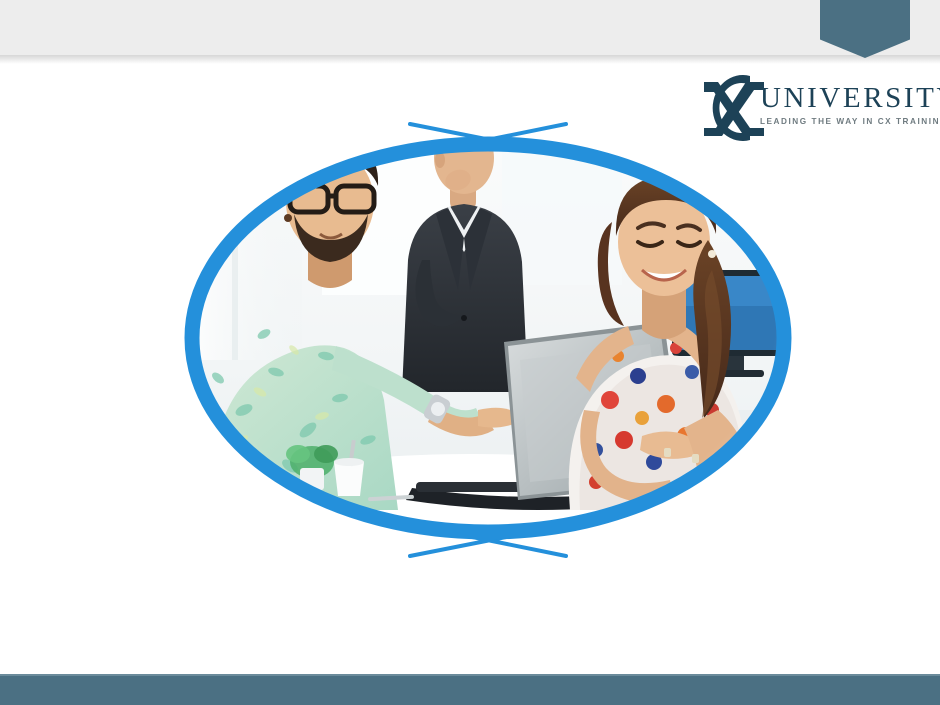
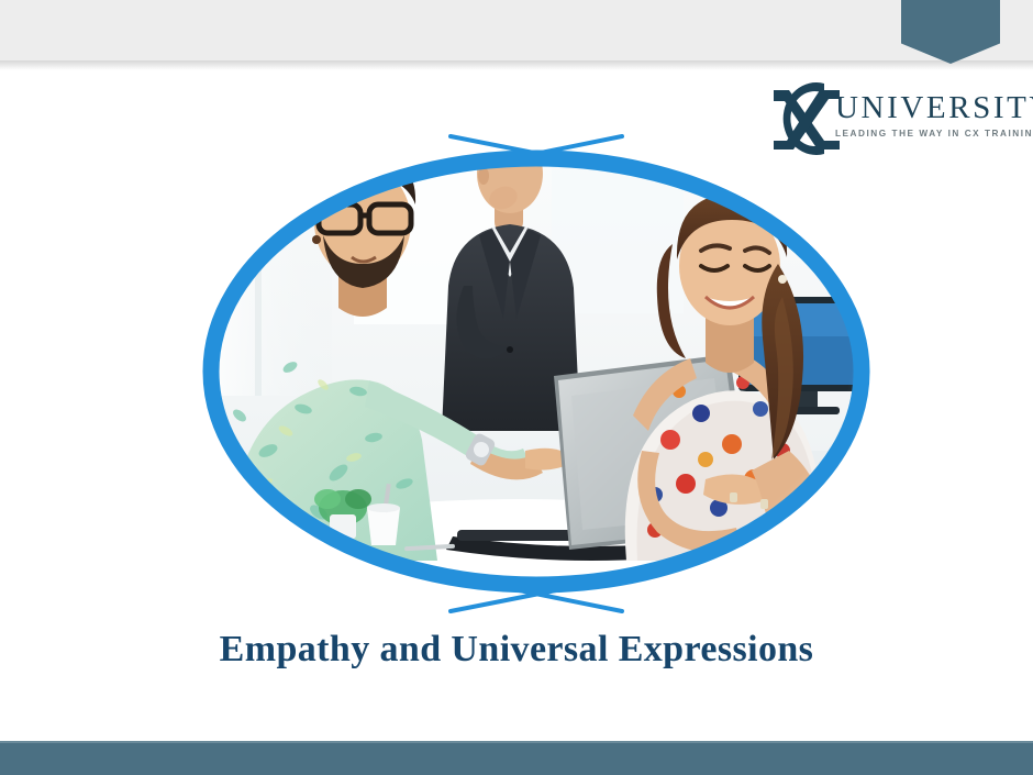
  UNIVERSIT
  LEADING THE WAY IN CX TRAININ
+ Empathy and Universal Expressions
